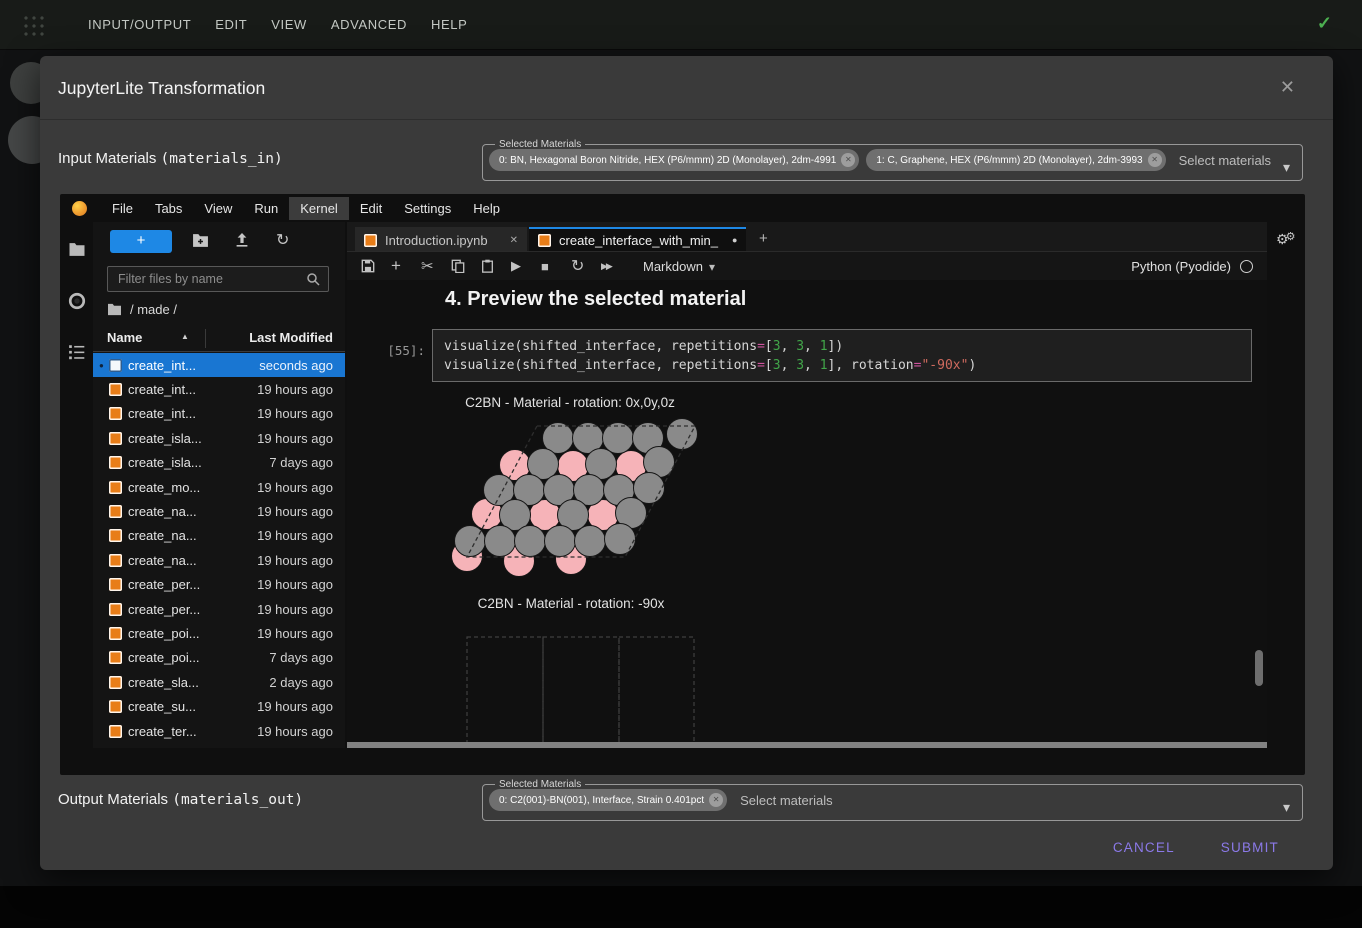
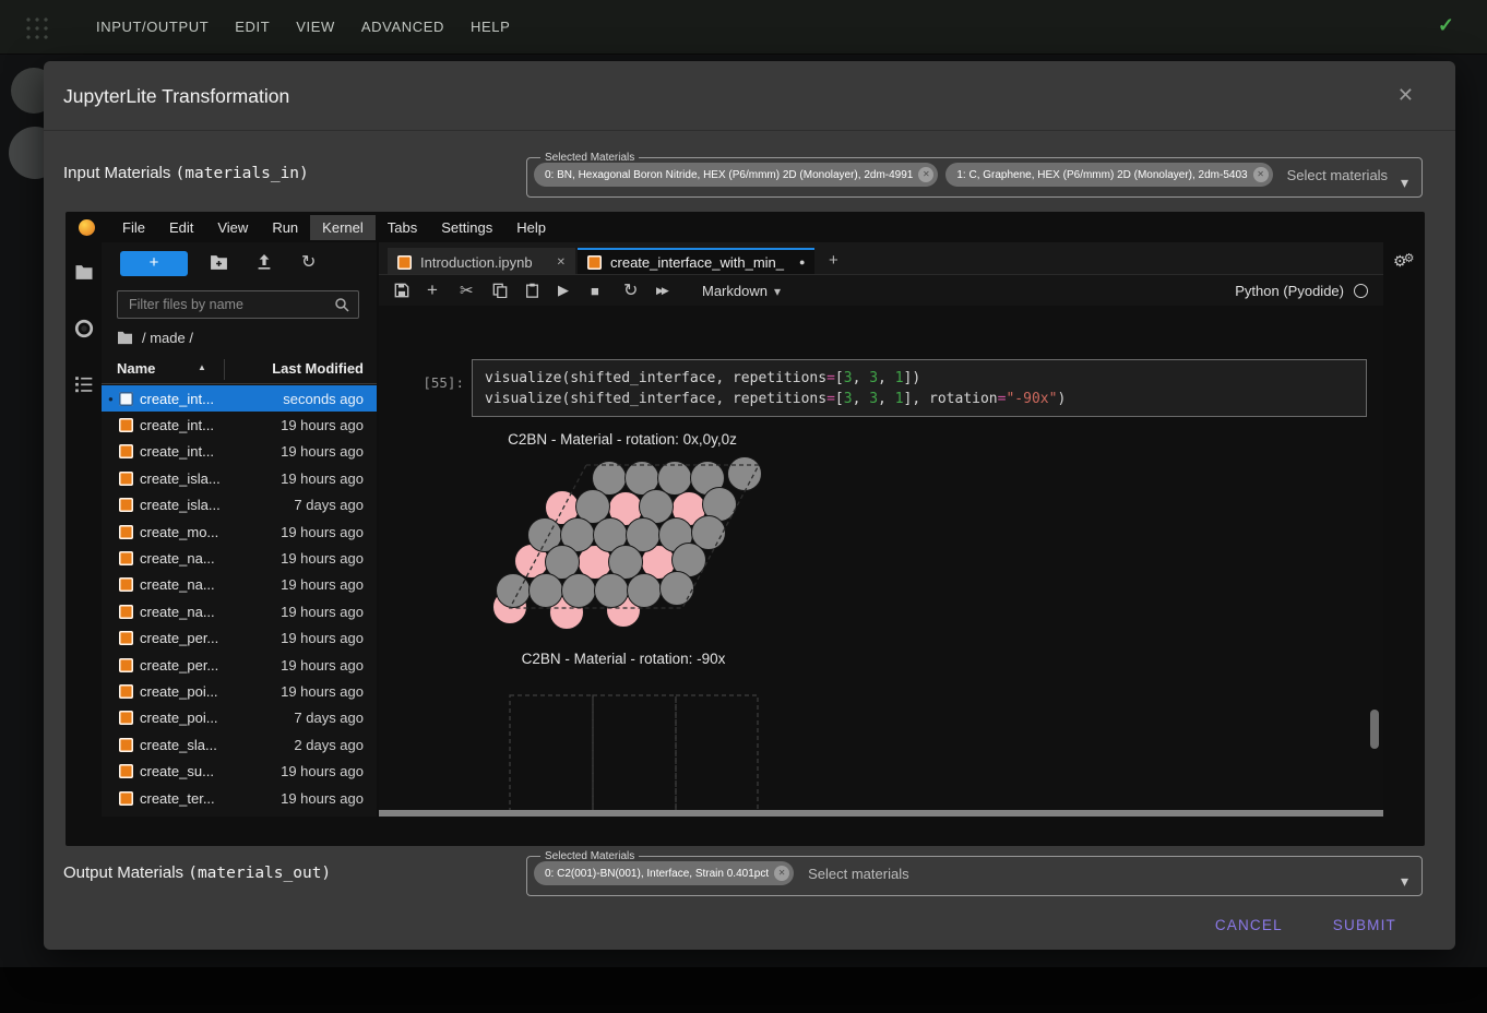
  INPUT/OUTPUT
  EDIT
  VIEW
  ADVANCED
  HELP
  ✓
  JupyterLite Transformation
  ✕
  Input Materials (materials_in)
  Selected Materials
  0: BN, Hexagonal Boron Nitride, HEX (P6/mmm) 2D (Monolayer), 2dm-4991
  ✕
- 1: C, Graphene, HEX (P6/mmm) 2D (Monolayer), 2dm-3993
+ 1: C, Graphene, HEX (P6/mmm) 2D (Monolayer), 2dm-5403
  ✕
  Select materials
  ▾
  File
- Tabs
+ Edit
  View
  Run
  Kernel
- Edit
+ Tabs
  Settings
  Help
  +
  ↻
  Filter files by name
  / made /
  Name
  ▲
  Last Modified
  ●
  create_int...
  seconds ago
  create_int...
  19 hours ago
  create_int...
  19 hours ago
  create_isla...
  19 hours ago
  create_isla...
  7 days ago
  create_mo...
  19 hours ago
  create_na...
  19 hours ago
  create_na...
  19 hours ago
  create_na...
  19 hours ago
  create_per...
  19 hours ago
  create_per...
  19 hours ago
  create_poi...
  19 hours ago
  create_poi...
  7 days ago
  create_sla...
  2 days ago
  create_su...
  19 hours ago
  create_ter...
  19 hours ago
  Introduction.ipynb
  ✕
  create_interface_with_min_
  ●
  +
  +
  ✂
  ▶
  ■
  ↻
  ▶▶
  Markdown ▾
  Python (Pyodide)
- 4. Preview the selected material
  [55]:
  visualize(shifted_interface, repetitions=[3, 3, 1])
  visualize(shifted_interface, repetitions=[3, 3, 1], rotation="-90x")
  C2BN - Material - rotation: 0x,0y,0z
  C2BN - Material - rotation: -90x
  ⚙⚙
  Output Materials (materials_out)
  Selected Materials
  0: C2(001)-BN(001), Interface, Strain 0.401pct
  ✕
  Select materials
  ▾
  CANCEL
  SUBMIT
